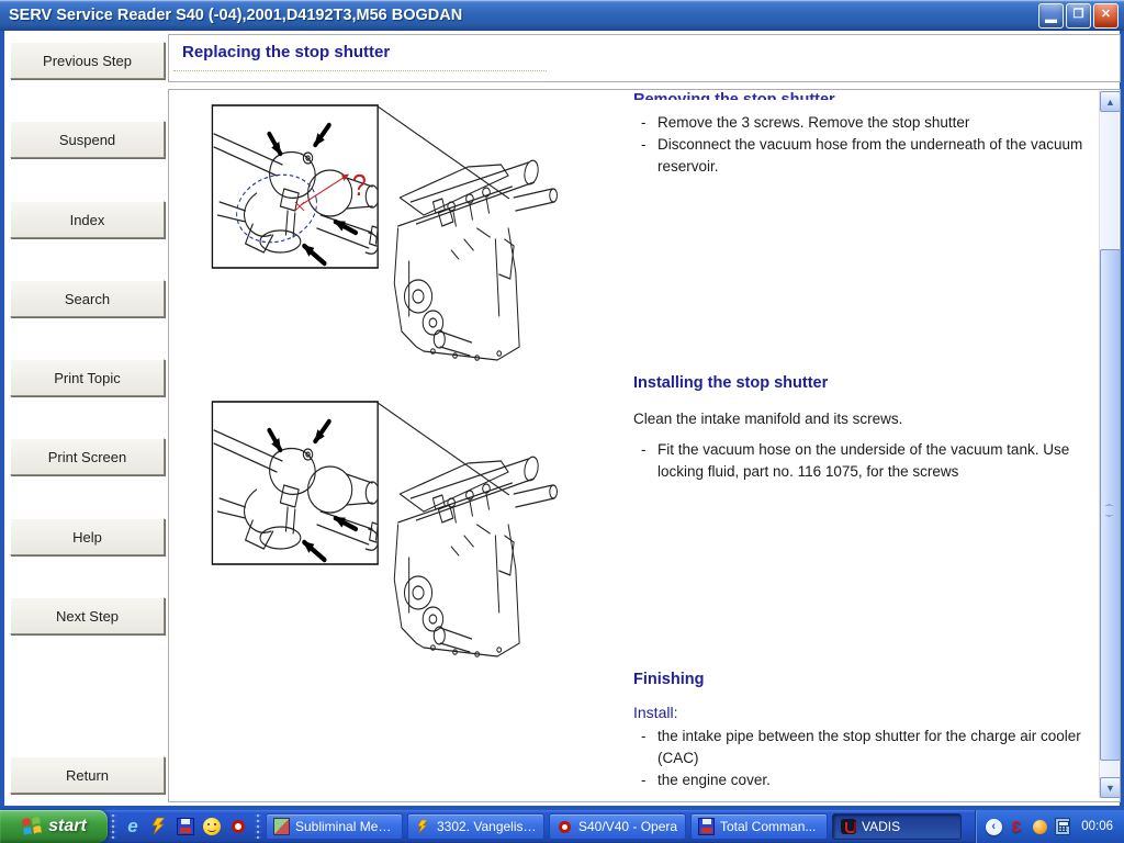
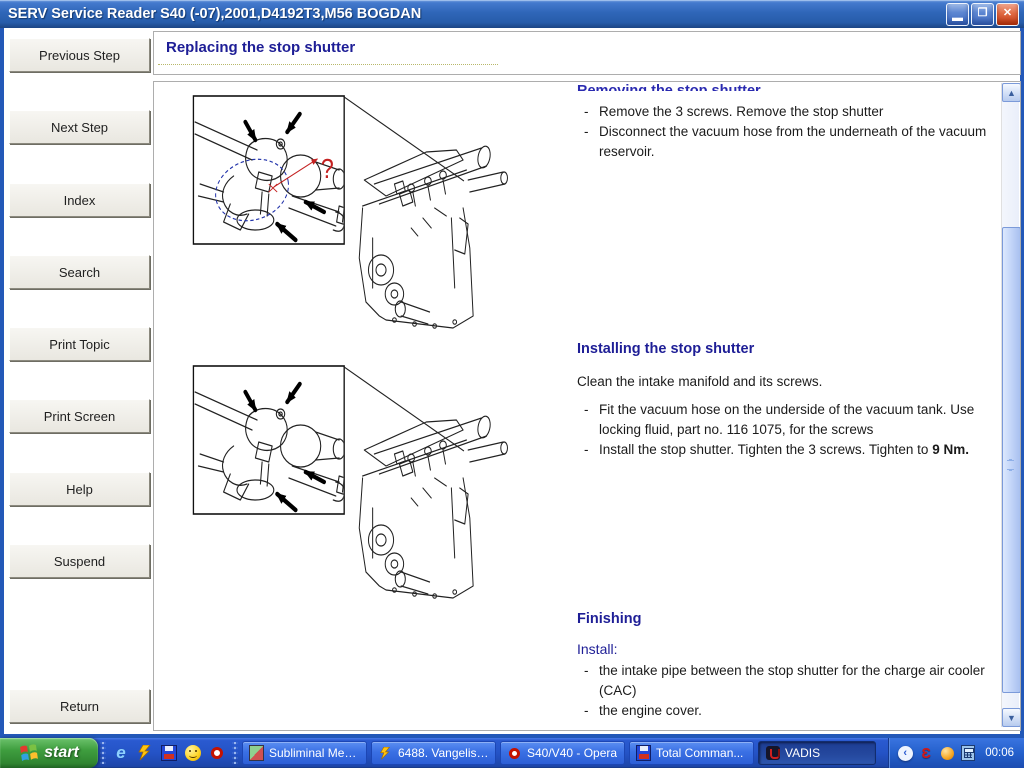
- SERV Service Reader S40 (-04),2001,D4192T3,M56 BOGDAN
+ SERV Service Reader S40 (-07),2001,D4192T3,M56 BOGDAN
  ▬
  ❒
  ✕
  Previous Step
- Suspend
+ Next Step
  Index
  Search
  Print Topic
  Print Screen
  Help
- Next Step
+ Suspend
  Return
  Replacing the stop shutter
  ?
  Remove the 3 screws. Remove the stop shutter
  Disconnect the vacuum hose from the underneath of the vacuum reservoir.
  Installing the stop shutter
  Clean the intake manifold and its screws.
  Fit the vacuum hose on the underside of the vacuum tank. Use locking fluid, part no. 116 1075, for the screws
+ Install the stop shutter. Tighten the 3 screws. Tighten to 9 Nm.
  Finishing
  Install:
  the intake pipe between the stop shutter for the charge air cooler (CAC)
  the engine cover.
  ▲
  ▼
  start
  e
  Subliminal Mess.
- 3302. Vangelis ...
+ 6488. Vangelis ...
  S40/V40 - Opera
  Total Comman...
  VADIS
  ‹
  Ɛ
  00:06
